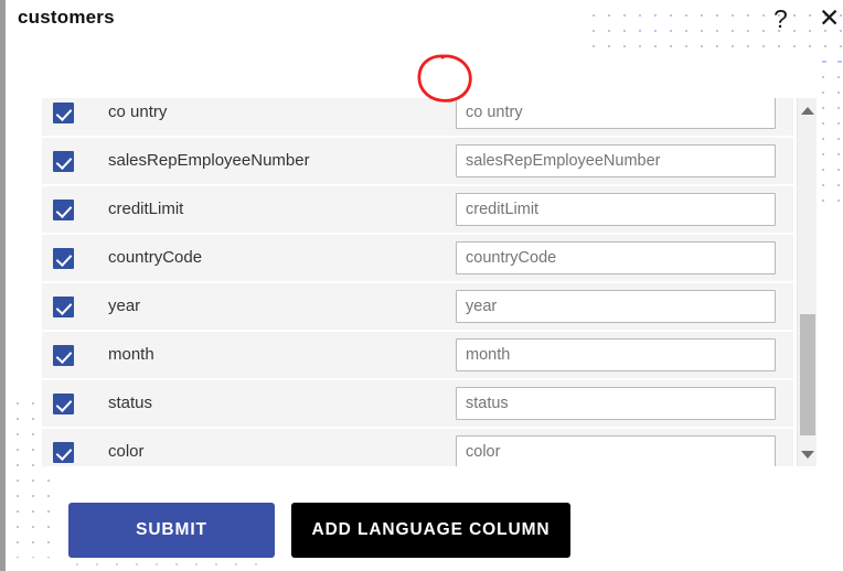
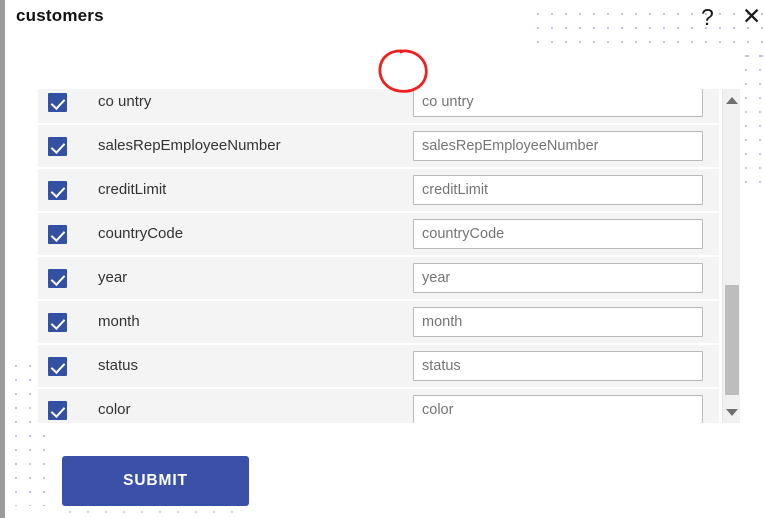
  customers
  ?
  ✕
  co untry
  co untry
  salesRepEmployeeNumber
  salesRepEmployeeNumber
  creditLimit
  creditLimit
  countryCode
  countryCode
  year
  year
  month
  month
  status
  status
  color
  color
  SUBMIT
- ADD LANGUAGE COLUMN
